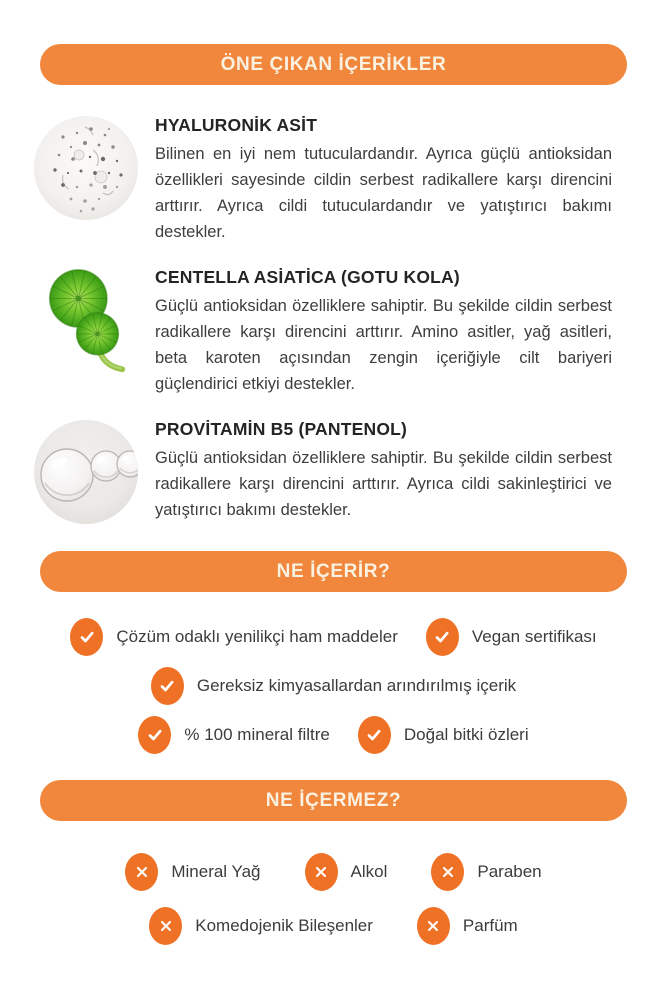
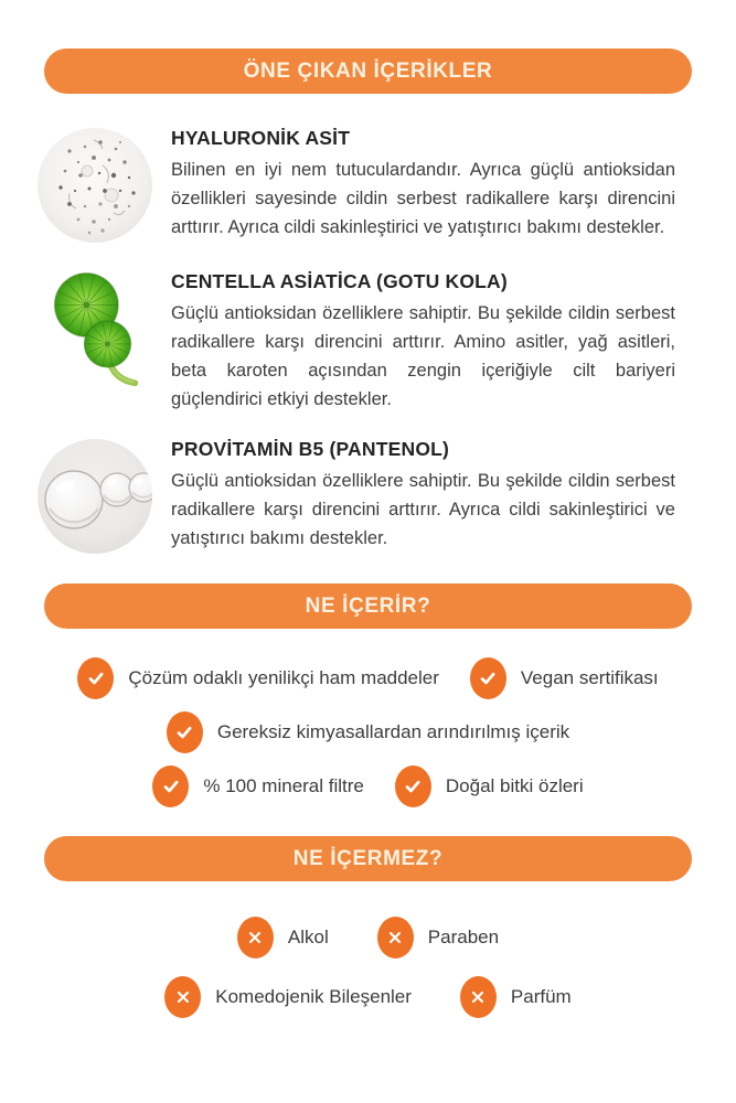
  ÖNE ÇIKAN İÇERİKLER
  HYALURONİK ASİT
- Bilinen en iyi nem tutuculardandır. Ayrıca güçlü antioksidan özellikleri sayesinde cildin serbest radikallere karşı direncini arttırır. Ayrıca cildi tutuculardandır ve yatıştırıcı bakımı destekler.
+ Bilinen en iyi nem tutuculardandır. Ayrıca güçlü antioksidan özellikleri sayesinde cildin serbest radikallere karşı direncini arttırır. Ayrıca cildi sakinleştirici ve yatıştırıcı bakımı destekler.
  CENTELLA ASİATİCA (GOTU KOLA)
  Güçlü antioksidan özelliklere sahiptir. Bu şekilde cildin serbest radikallere karşı direncini arttırır. Amino asitler, yağ asitleri, beta karoten açısından zengin içeriğiyle cilt bariyeri güçlendirici etkiyi destekler.
  PROVİTAMİN B5 (PANTENOL)
  Güçlü antioksidan özelliklere sahiptir. Bu şekilde cildin serbest radikallere karşı direncini arttırır. Ayrıca cildi sakinleştirici ve yatıştırıcı bakımı destekler.
  NE İÇERİR?
  Çözüm odaklı yenilikçi ham maddeler
  Vegan sertifikası
  Gereksiz kimyasallardan arındırılmış içerik
  % 100 mineral filtre
  Doğal bitki özleri
  NE İÇERMEZ?
- Mineral Yağ
  Alkol
  Paraben
  Komedojenik Bileşenler
  Parfüm
